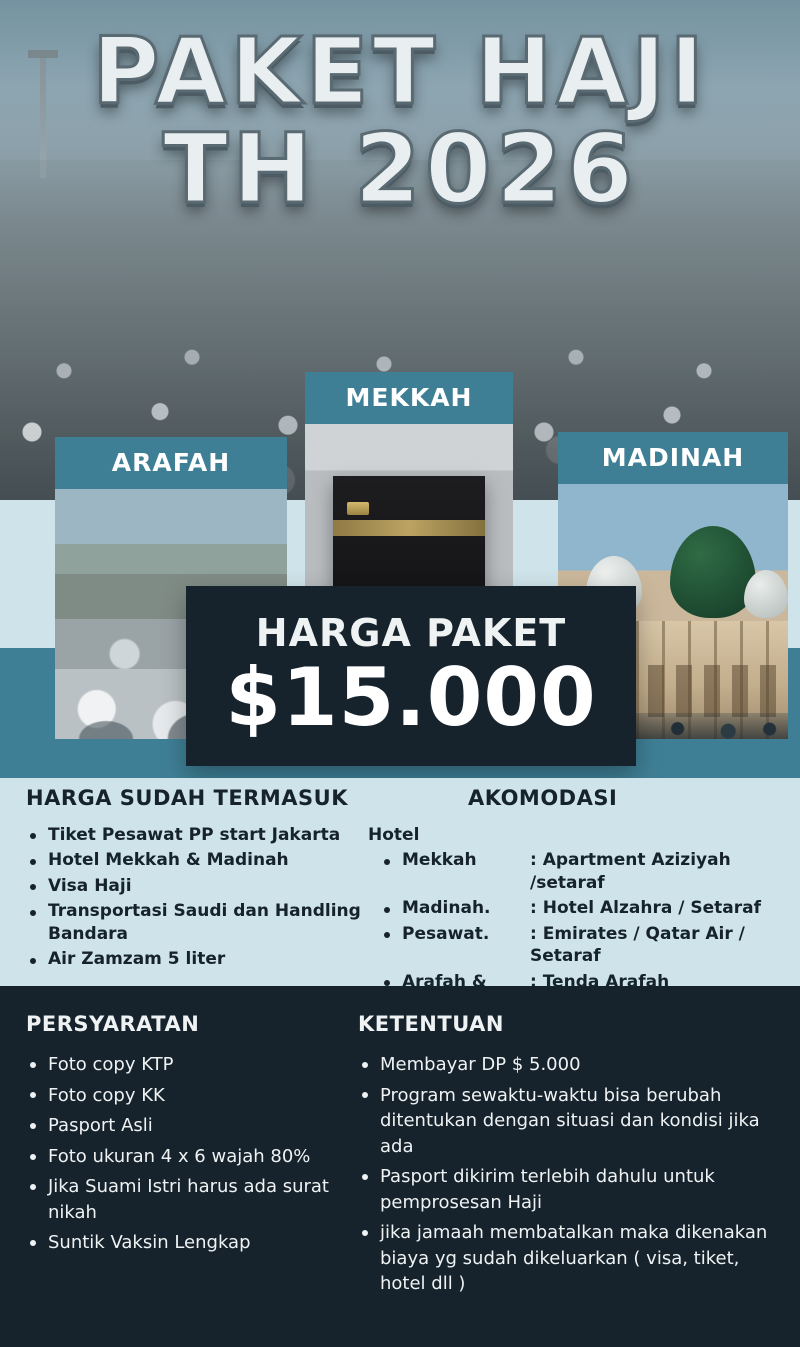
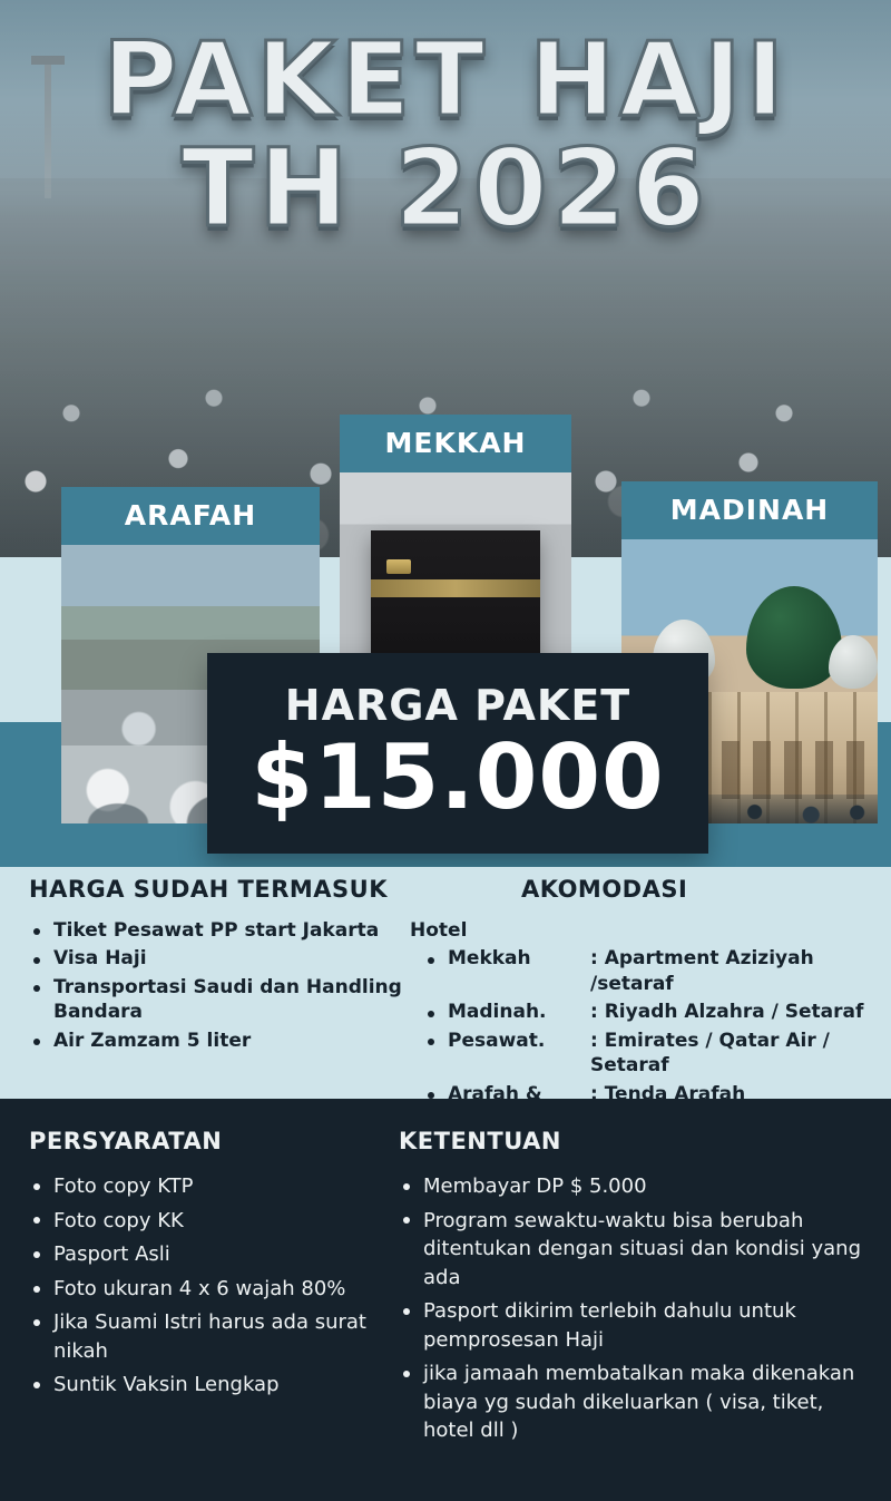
  PAKET HAJI
  TH 2026
  ARAFAH
  MEKKAH
  MADINAH
  HARGA PAKET
  $15.000
  HARGA SUDAH TERMASUK
  AKOMODASI
  Tiket Pesawat PP start Jakarta
- Hotel Mekkah & Madinah
  Visa Haji
  Transportasi Saudi dan Handling Bandara
  Air Zamzam 5 liter
  Hotel
  Mekkah
  : Apartment Aziziyah /setaraf
  Madinah.
- : Hotel Alzahra / Setaraf
+ : Riyadh Alzahra / Setaraf
  Pesawat.
  : Emirates / Qatar Air / Setaraf
  : Tenda Arafah
  PERSYARATAN
  Foto copy KTP
  Foto copy KK
  Pasport Asli
  Foto ukuran 4 x 6 wajah 80%
  Jika Suami Istri harus ada surat nikah
  Suntik Vaksin Lengkap
  KETENTUAN
  Membayar DP $ 5.000
- Program sewaktu-waktu bisa berubah ditentukan dengan situasi dan kondisi jika ada
+ Program sewaktu-waktu bisa berubah ditentukan dengan situasi dan kondisi yang ada
  Pasport dikirim terlebih dahulu untuk pemprosesan Haji
  jika jamaah membatalkan maka dikenakan biaya yg sudah dikeluarkan ( visa, tiket, hotel dll )
